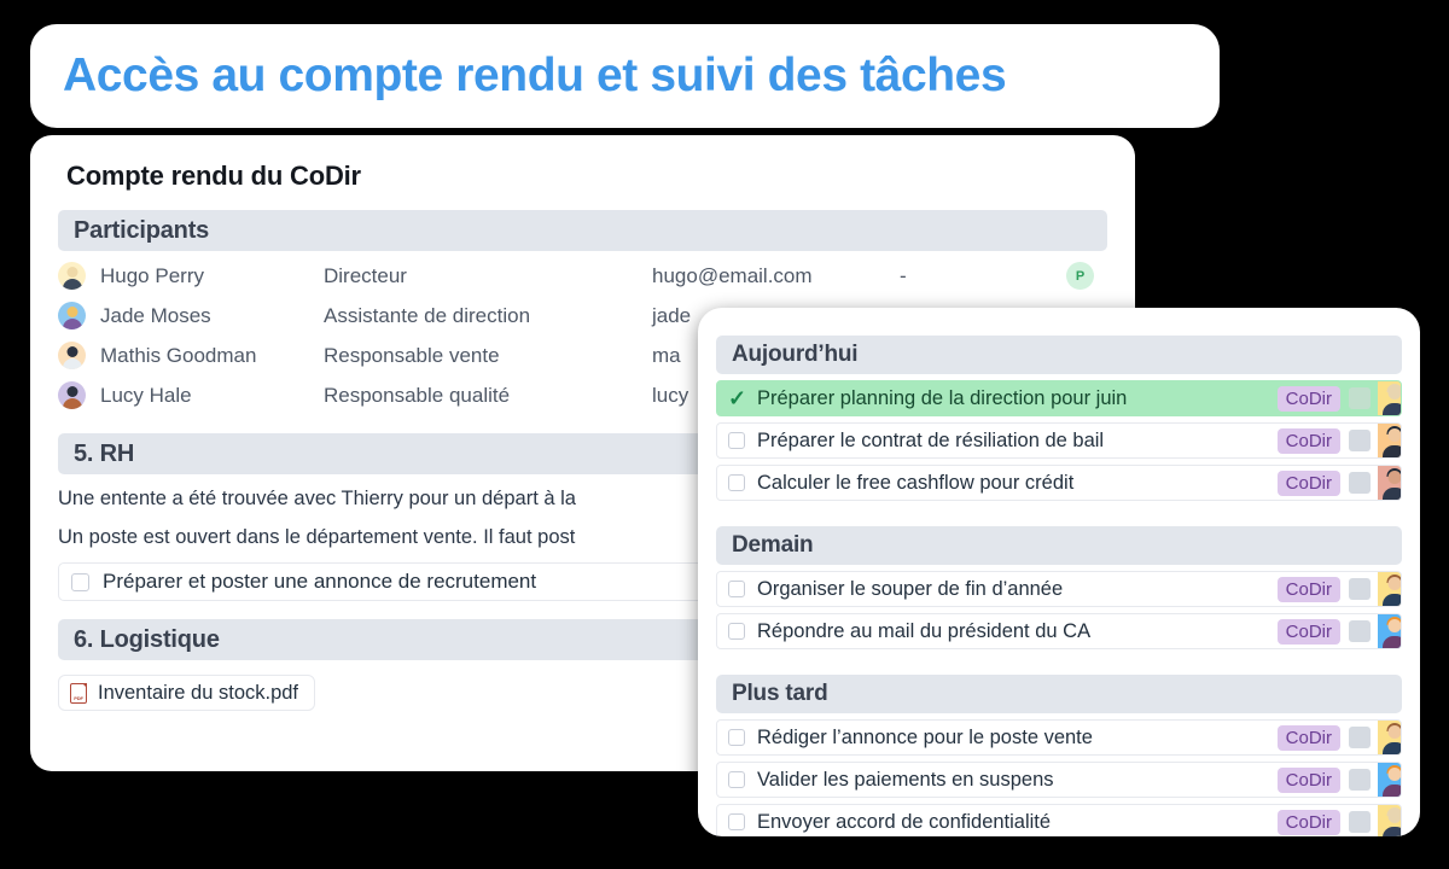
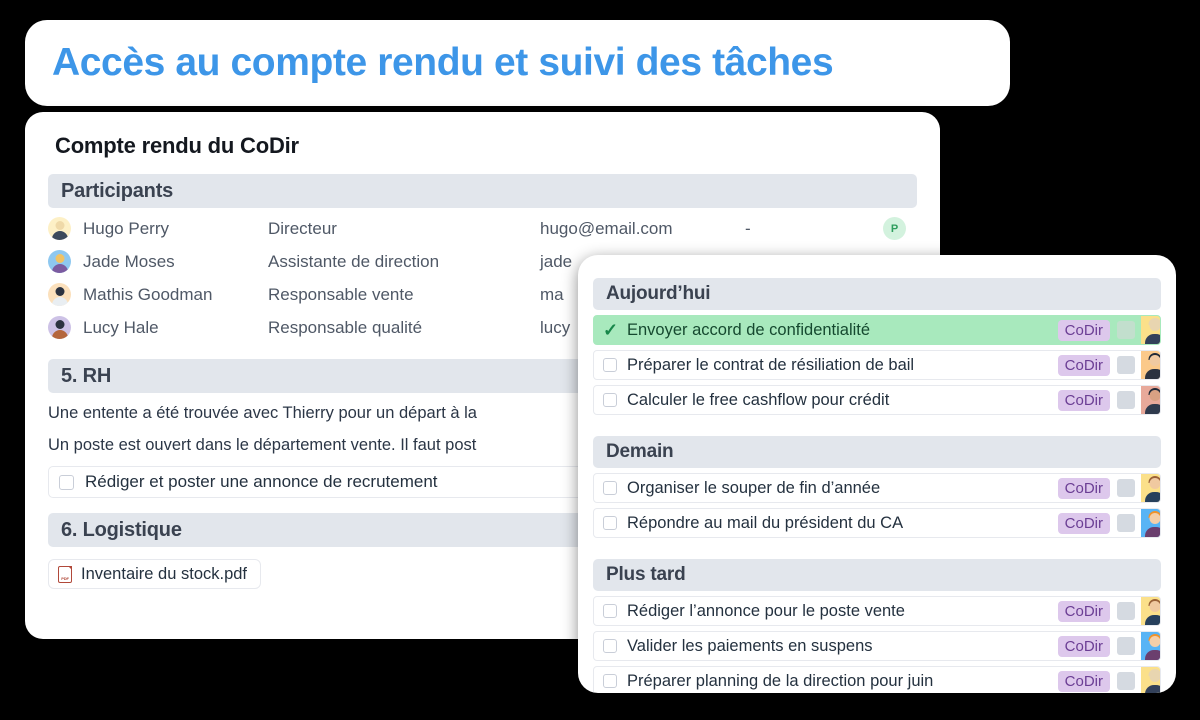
  Accès au compte rendu et suivi des tâches
  Compte rendu du CoDir
  Participants
  Hugo Perry
  Directeur
  hugo@email.com
  -
  P
  Jade Moses
  Assistante de direction
  jade
  Mathis Goodman
  Responsable vente
  ma
  Lucy Hale
  Responsable qualité
  lucy
  5. RH
  Une entente a été trouvée avec Thierry pour un départ à la
  Un poste est ouvert dans le département vente. Il faut post
- Préparer et poster une annonce de recrutement
+ Rédiger et poster une annonce de recrutement
  6. Logistique
  Inventaire du stock.pdf
  Aujourd’hui
  ✓
- Préparer planning de la direction pour juin
+ Envoyer accord de confidentialité
  CoDir
  Préparer le contrat de résiliation de bail
  CoDir
  Calculer le free cashflow pour crédit
  CoDir
  Demain
  Organiser le souper de fin d’année
  CoDir
  Répondre au mail du président du CA
  CoDir
  Plus tard
  Rédiger l’annonce pour le poste vente
  CoDir
  Valider les paiements en suspens
  CoDir
- Envoyer accord de confidentialité
+ Préparer planning de la direction pour juin
  CoDir
